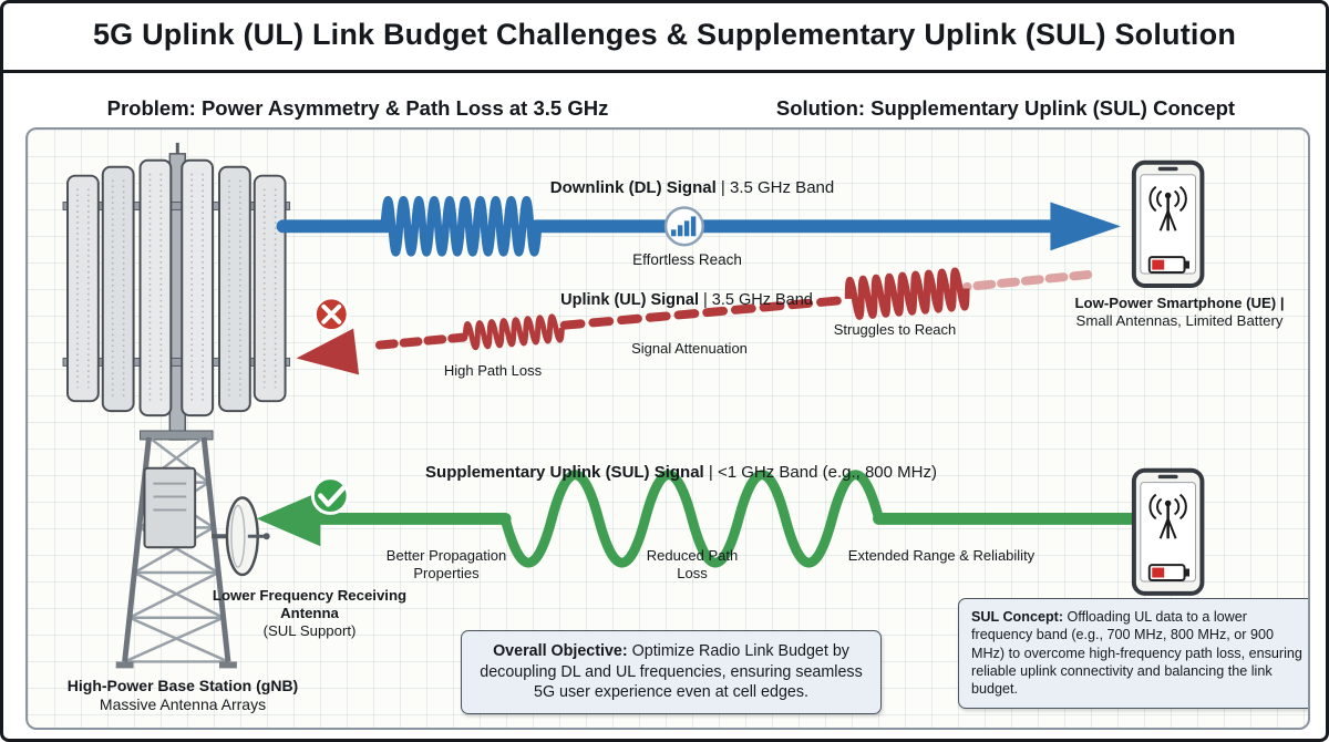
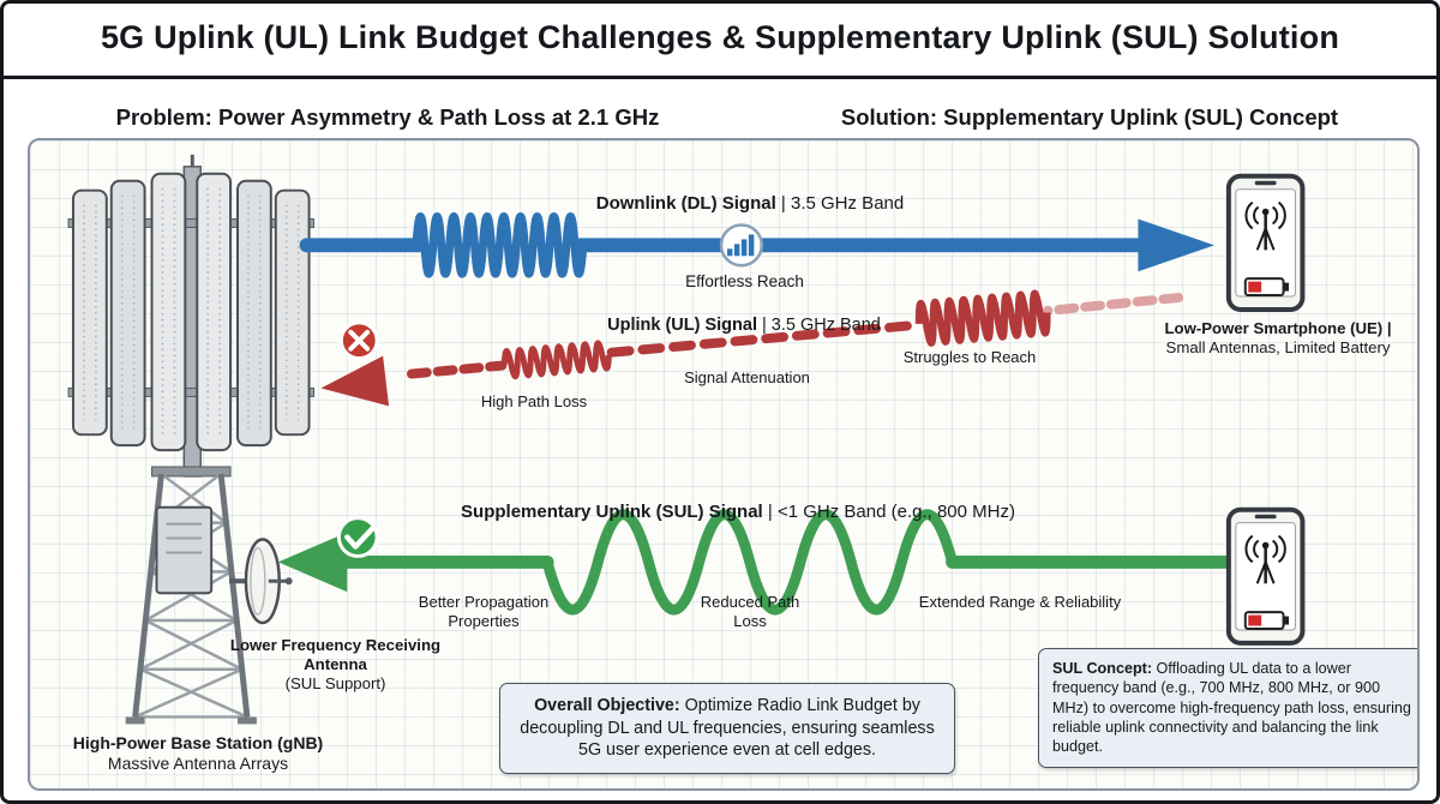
  5G Uplink (UL) Link Budget Challenges & Supplementary Uplink (SUL) Solution
- Problem: Power Asymmetry & Path Loss at 3.5 GHz
+ Problem: Power Asymmetry & Path Loss at 2.1 GHz
  Solution: Supplementary Uplink (SUL) Concept
  Downlink (DL) Signal | 3.5 GHz Band
  Effortless Reach
  Uplink (UL) Signal | 3.5 GHz Band
  Struggles to Reach
  Signal Attenuation
  High Path Loss
  Low-Power Smartphone (UE) |
  Small Antennas, Limited Battery
  Supplementary Uplink (SUL) Signal | <1 GHz Band (e.g., 800 MHz)
  Better Propagation Properties
  Reduced Path Loss
  Extended Range & Reliability
  Lower Frequency Receiving Antenna
  (SUL Support)
  High-Power Base Station (gNB)
  Massive Antenna Arrays
  Overall Objective: Optimize Radio Link Budget by decoupling DL and UL frequencies, ensuring seamless 5G user experience even at cell edges.
  SUL Concept: Offloading UL data to a lower frequency band (e.g., 700 MHz, 800 MHz, or 900 MHz) to overcome high-frequency path loss, ensuring reliable uplink connectivity and balancing the link budget.
